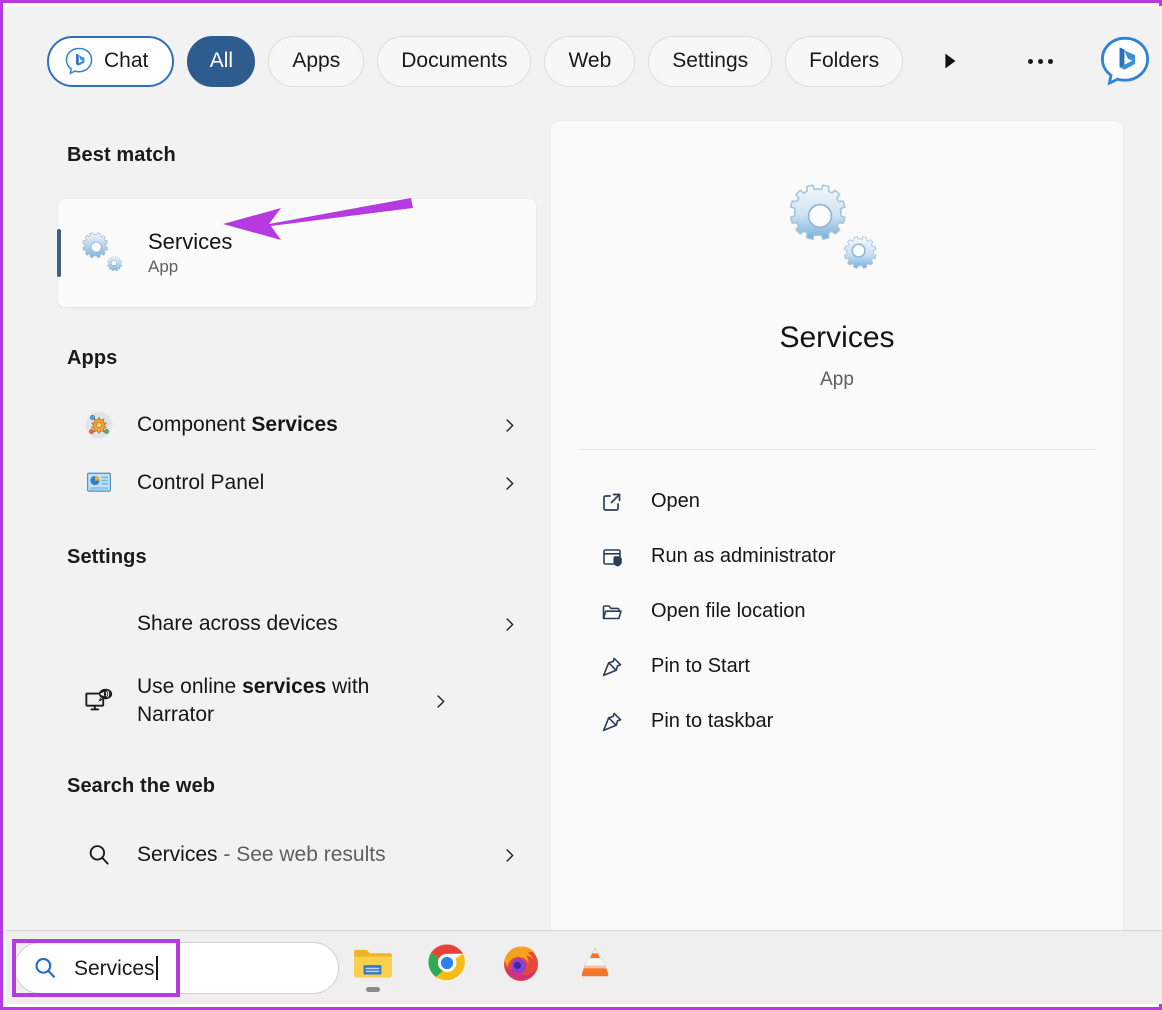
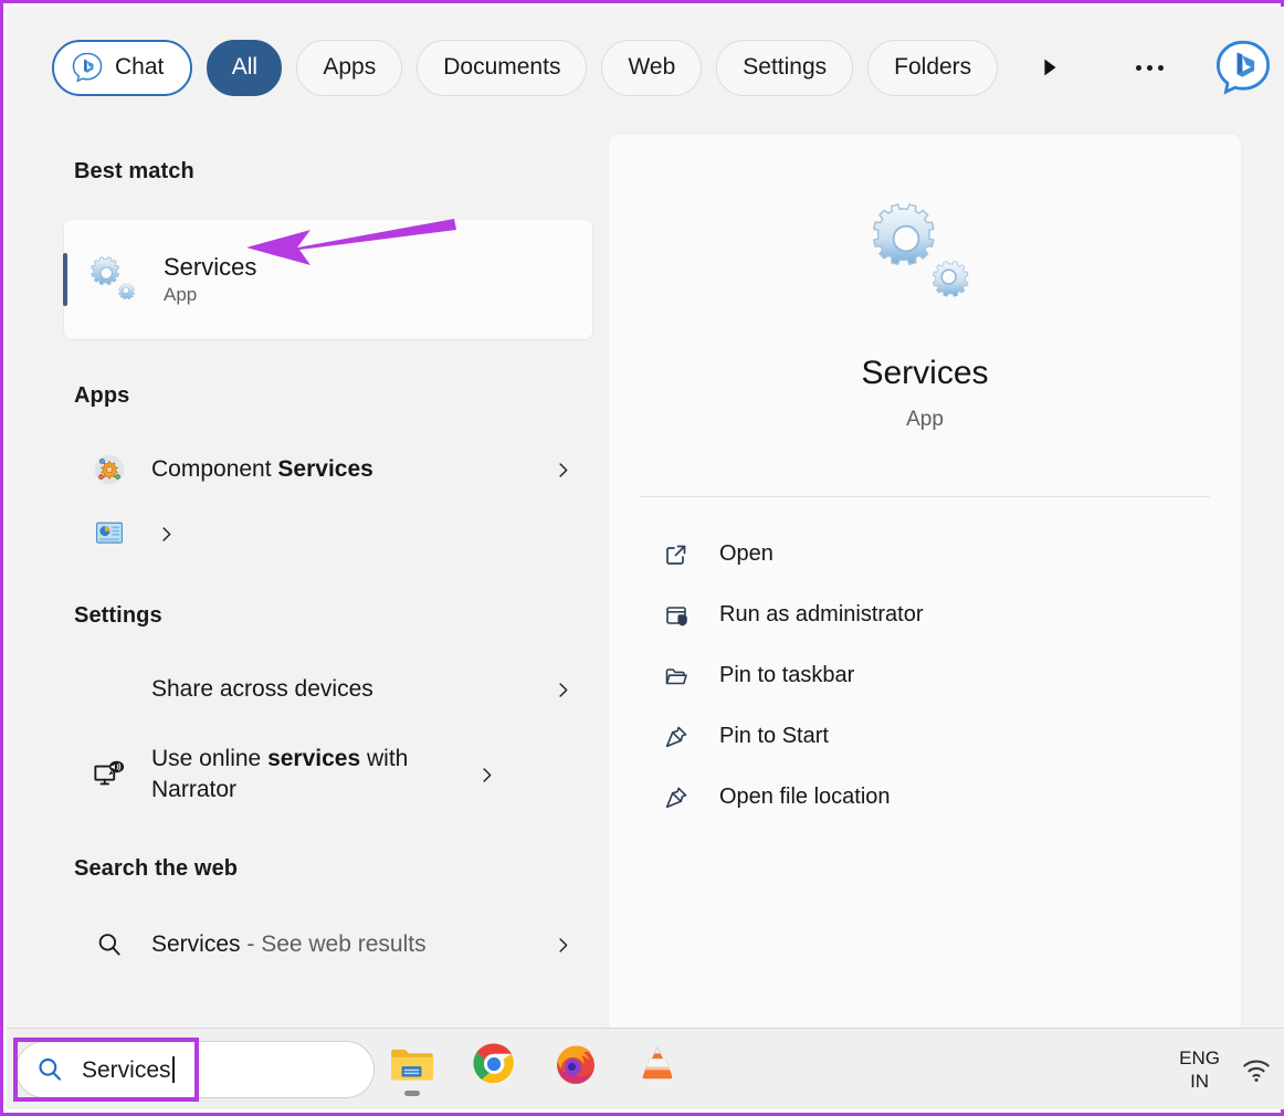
  Chat
  All
  Apps
  Documents
  Web
  Settings
  Folders
  Best match
  Services
  App
  Apps
  Component Services
- Control Panel
  Settings
  Share across devices
  Use online services with Narrator
  Search the web
  Services - See web results
  Services
  App
  Open
  Run as administrator
- Open file location
+ Pin to taskbar
  Pin to Start
- Pin to taskbar
+ Open file location
  Services
+ ENG
+ IN
